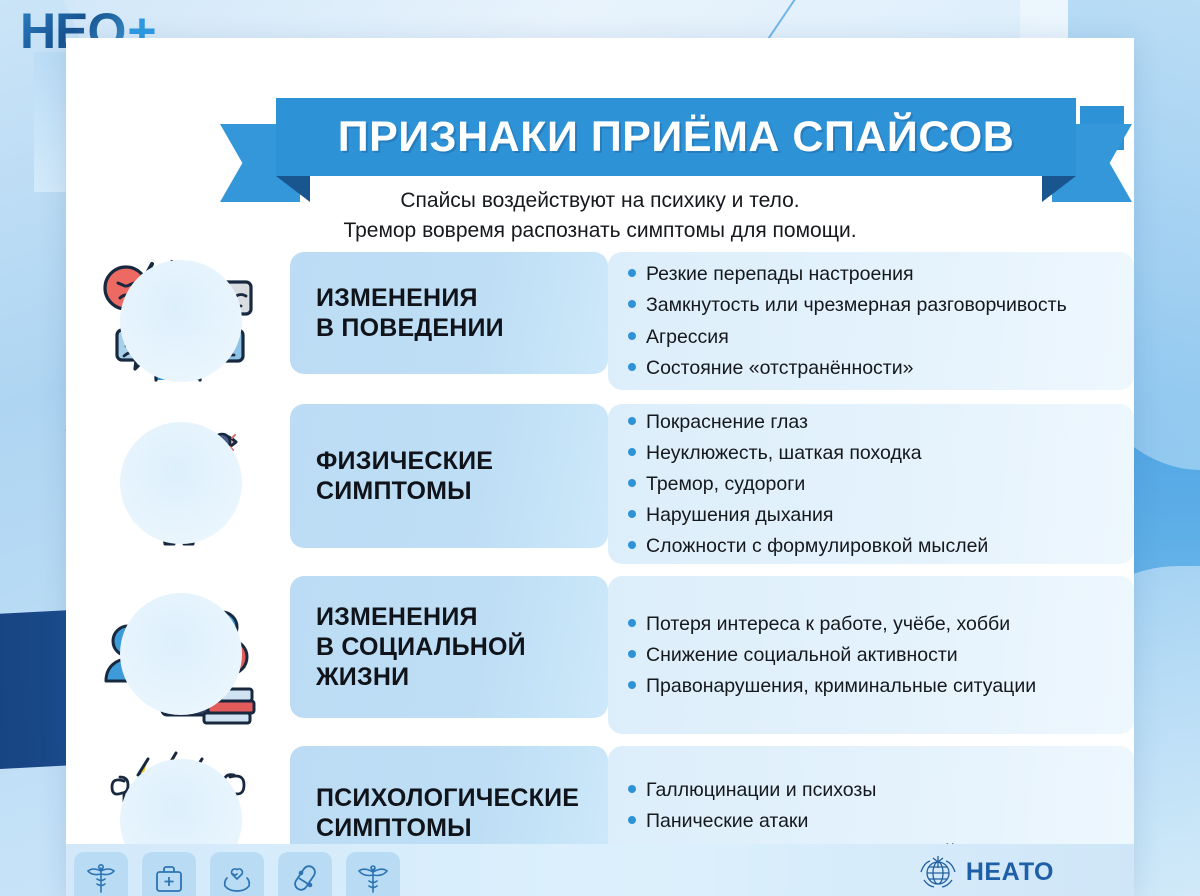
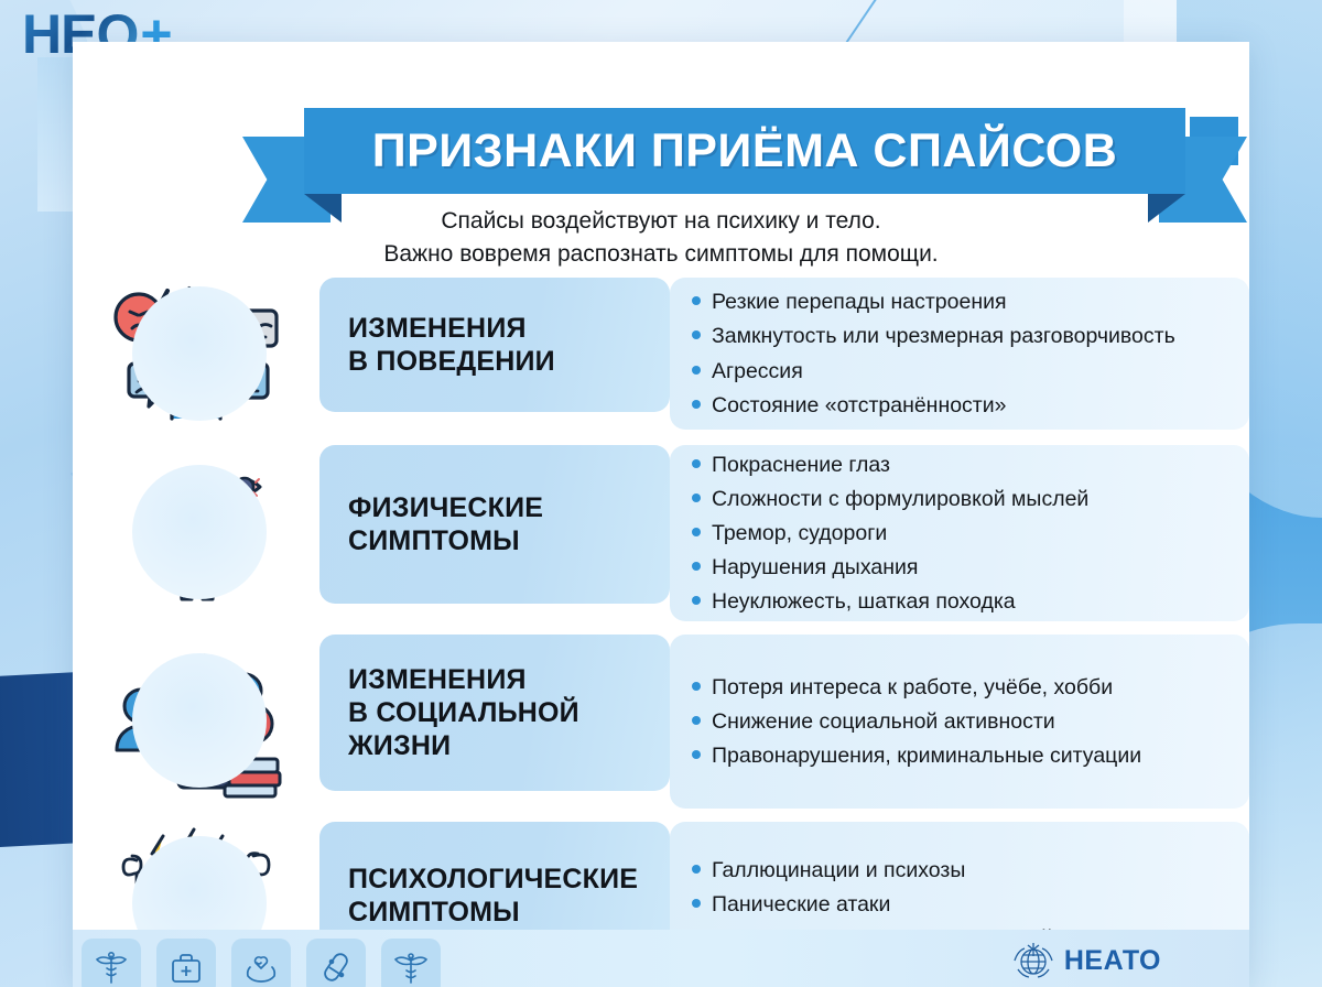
  HEO
  +
  ПРИЗНАКИ ПРИЁМА СПАЙСОВ
  Спайсы воздействуют на психику и тело.
- Тремор вовремя распознать симптомы для помощи.
+ Важно вовремя распознать симптомы для помощи.
  ИЗМЕНЕНИЯ
  В ПОВЕДЕНИИ
  Резкие перепады настроения
  Замкнутость или чрезмерная разговорчивость
  Агрессия
  Состояние «отстранённости»
  ФИЗИЧЕСКИЕ
  СИМПТОМЫ
  Покраснение глаз
- Неуклюжесть, шаткая походка
+ Сложности с формулировкой мыслей
  Тремор, судороги
  Нарушения дыхания
- Сложности с формулировкой мыслей
+ Неуклюжесть, шаткая походка
  ИЗМЕНЕНИЯ
  В СОЦИАЛЬНОЙ
  ЖИЗНИ
  Потеря интереса к работе, учёбе, хобби
  Снижение социальной активности
  Правонарушения, криминальные ситуации
  ПСИХОЛОГИЧЕСКИЕ
  СИМПТОМЫ
  Галлюцинации и психозы
  Панические атаки
  НЕАТО
